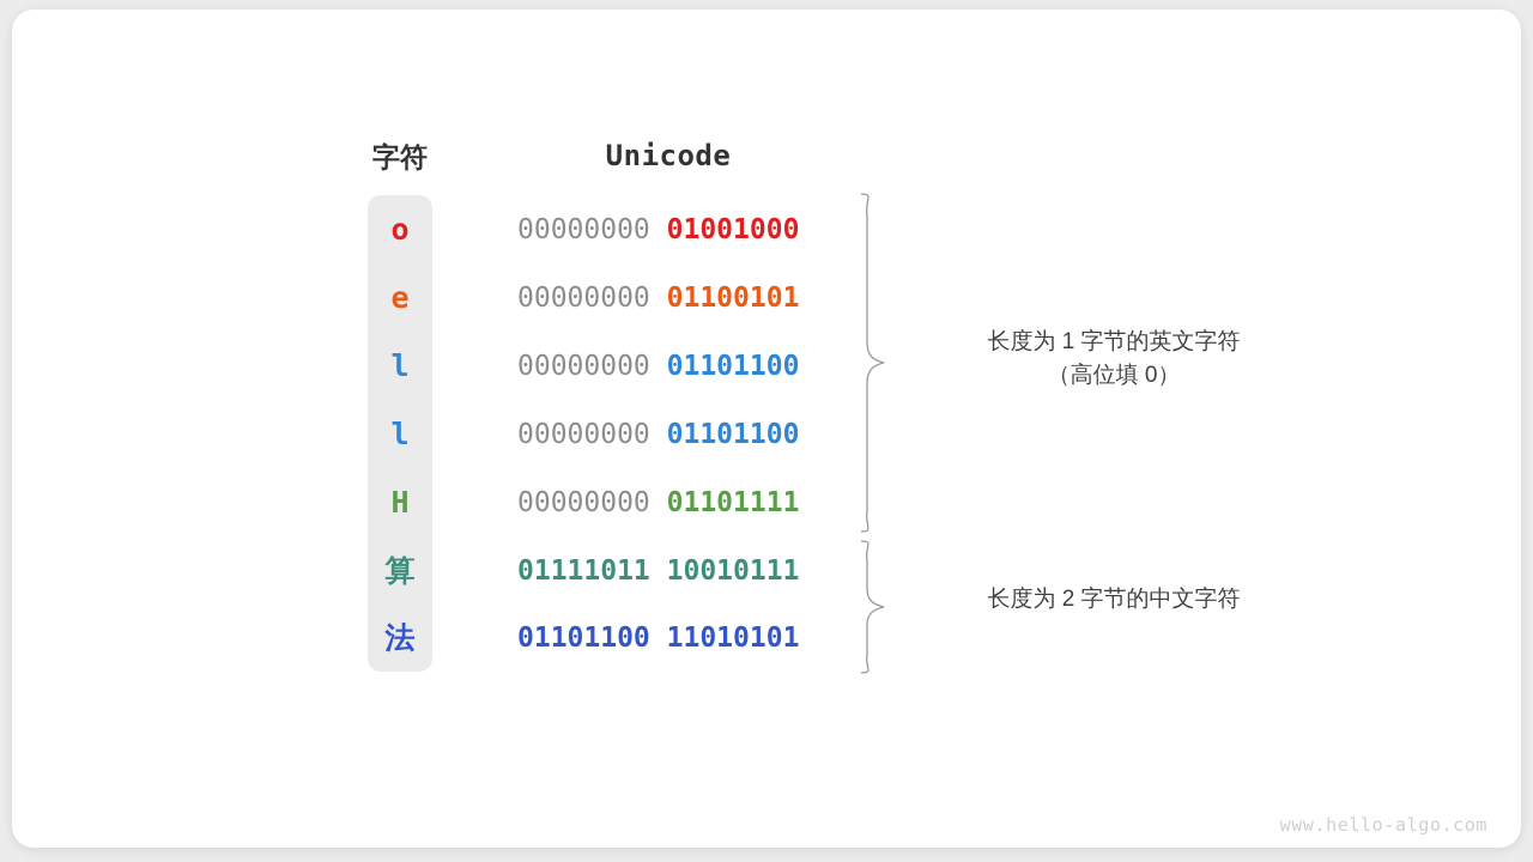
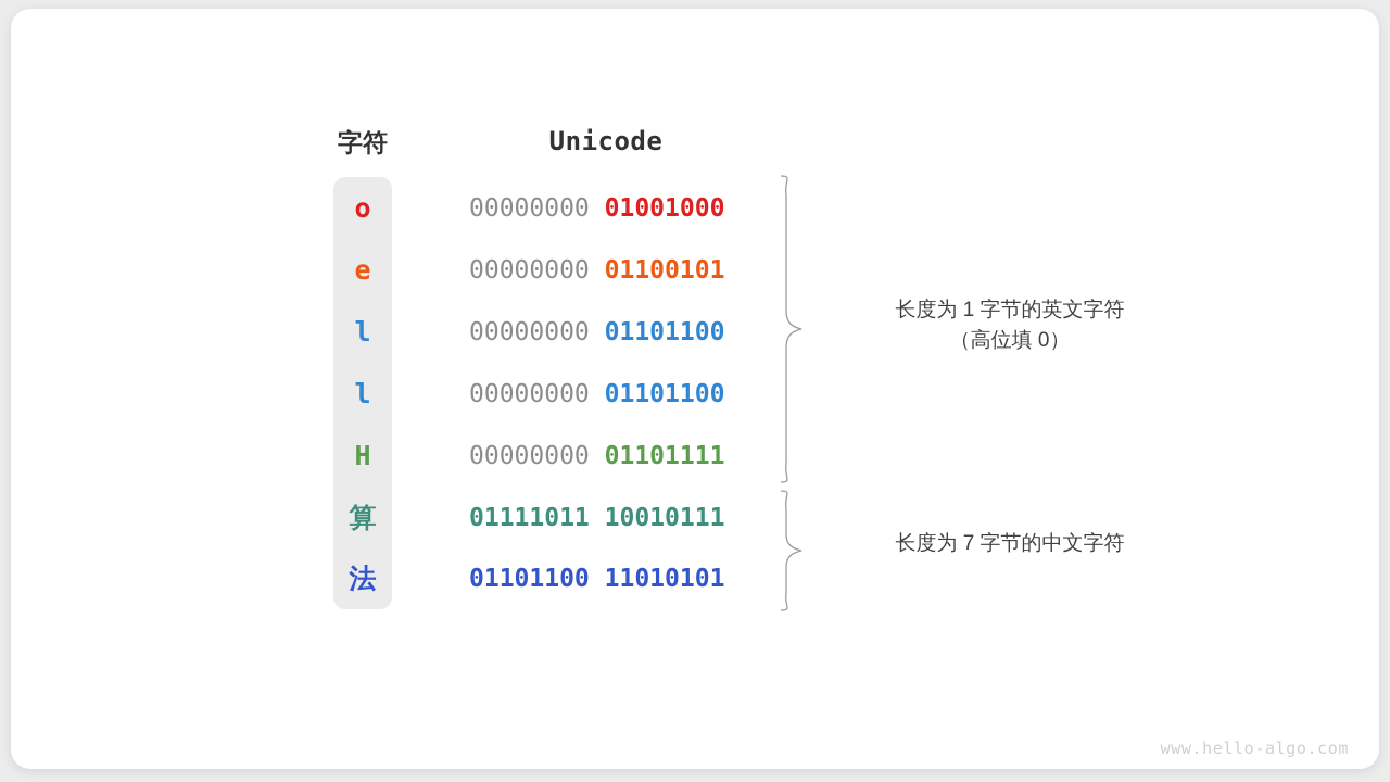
  字符
  Unicode
  o
  00000000 01001000
  e
  00000000 01100101
  l
  00000000 01101100
  l
  00000000 01101100
  H
  00000000 01101111
  算
  01111011 10010111
  法
  01101100 11010101
  长度为 1 字节的英文字符
  （高位填 0）
- 长度为 2 字节的中文字符
+ 长度为 7 字节的中文字符
  www.hello-algo.com
